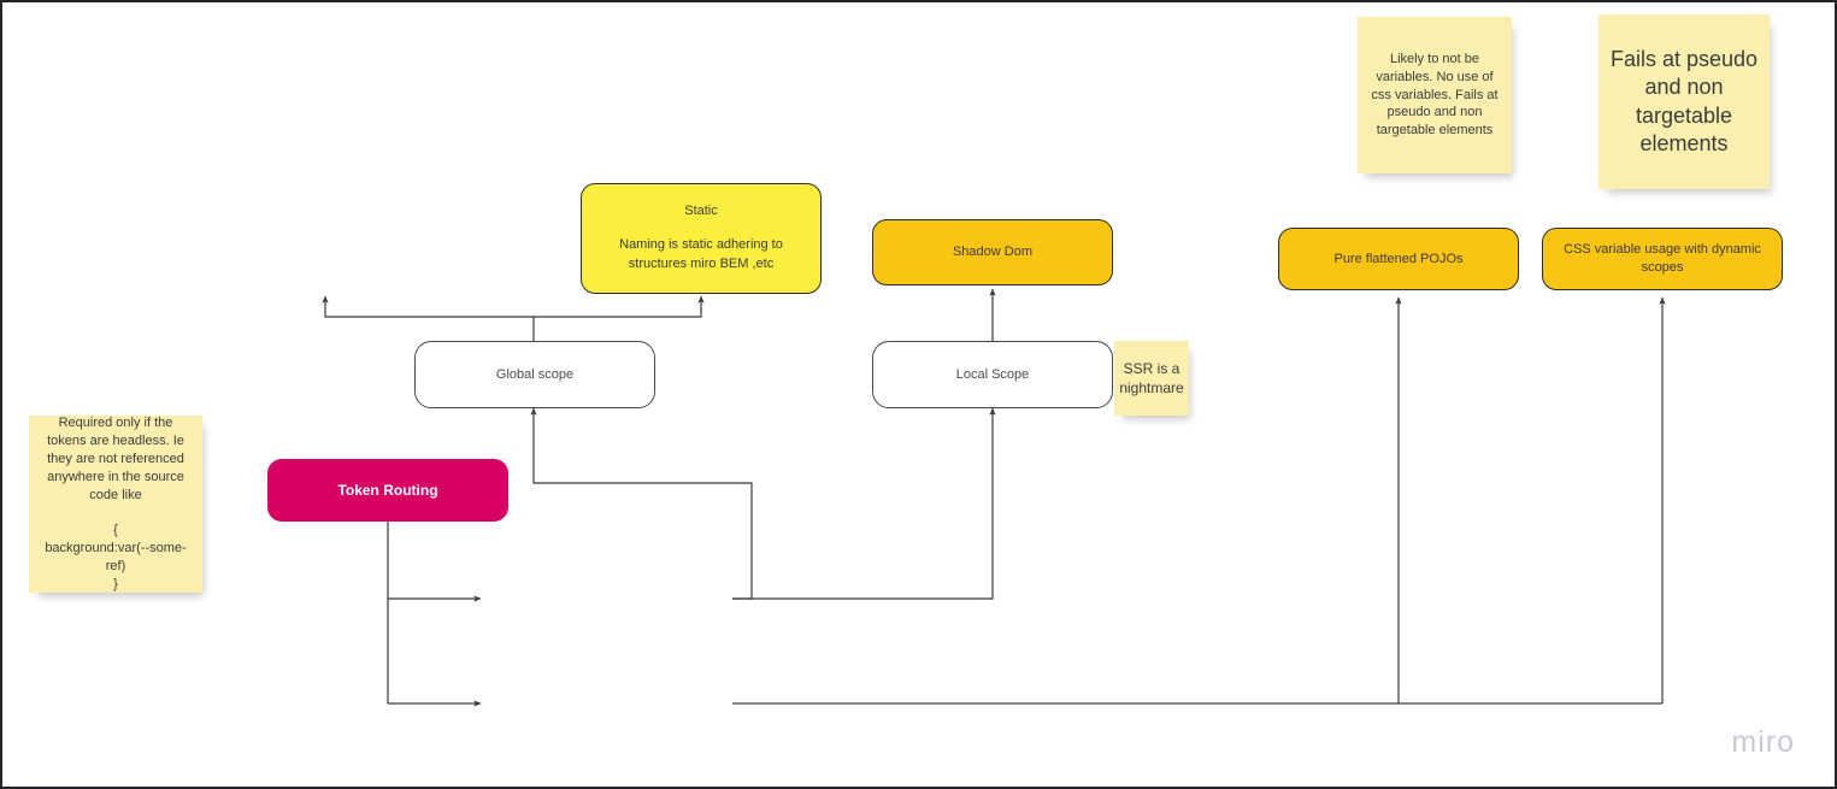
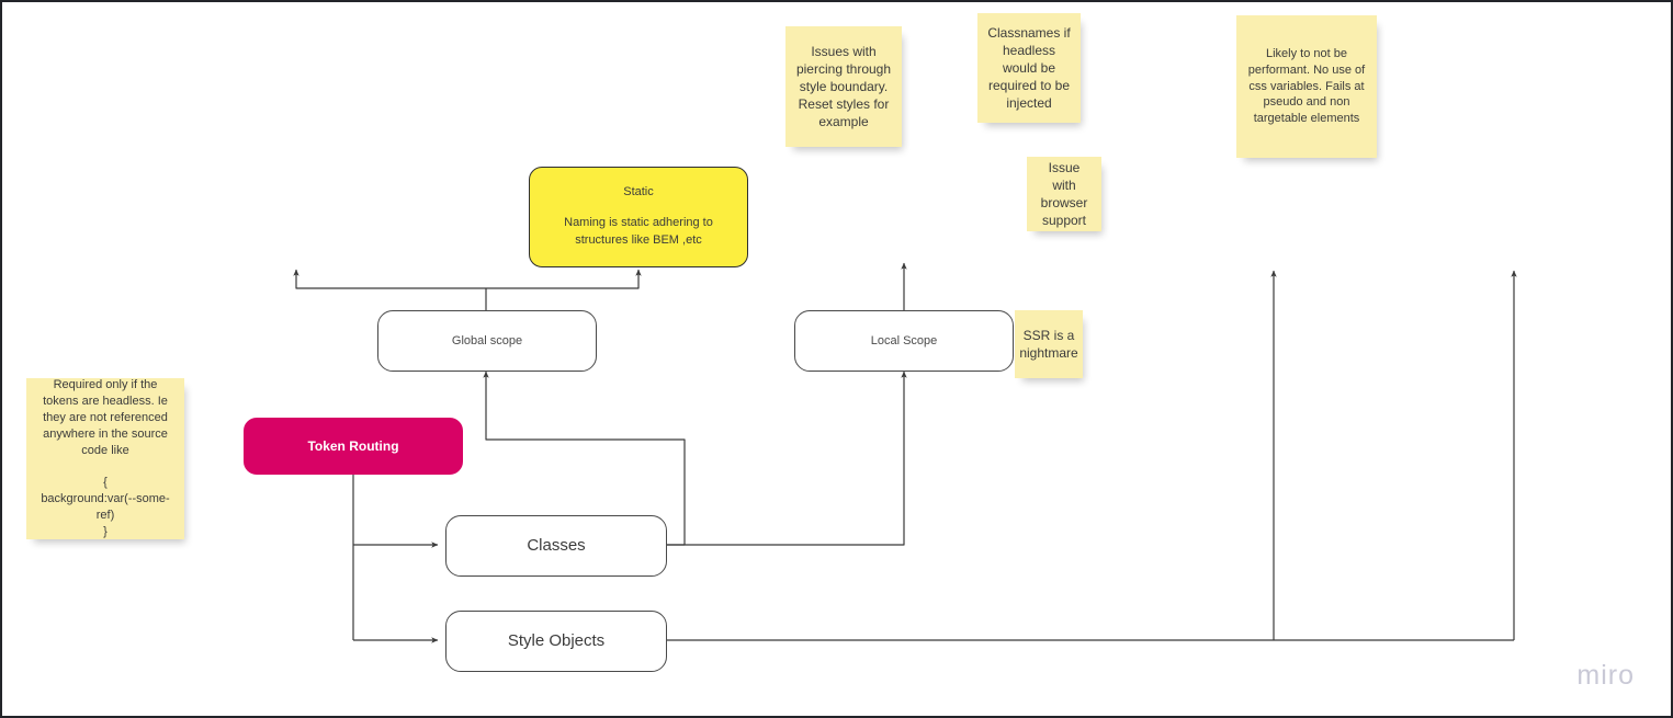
  Static
- Naming is static adhering to structures miro BEM ,etc
+ Naming is static adhering to structures like BEM ,etc
- Shadow Dom
- Pure flattened POJOs
- CSS variable usage with dynamic scopes
  Global scope
  Local Scope
  Token Routing
+ Classes
+ Style Objects
+ Issues with piercing through style boundary. Reset styles for example
+ Classnames if headless would be required to be injected
+ Issue with browser support
  SSR is a nightmare
- Likely to not be variables. No use of css variables. Fails at pseudo and non targetable elements
+ Likely to not be performant. No use of css variables. Fails at pseudo and non targetable elements
- Fails at pseudo and non targetable elements
  Required only if the tokens are headless. Ie they are not referenced anywhere in the source code like
  {
  background:var(--some-ref)
  }
  miro
